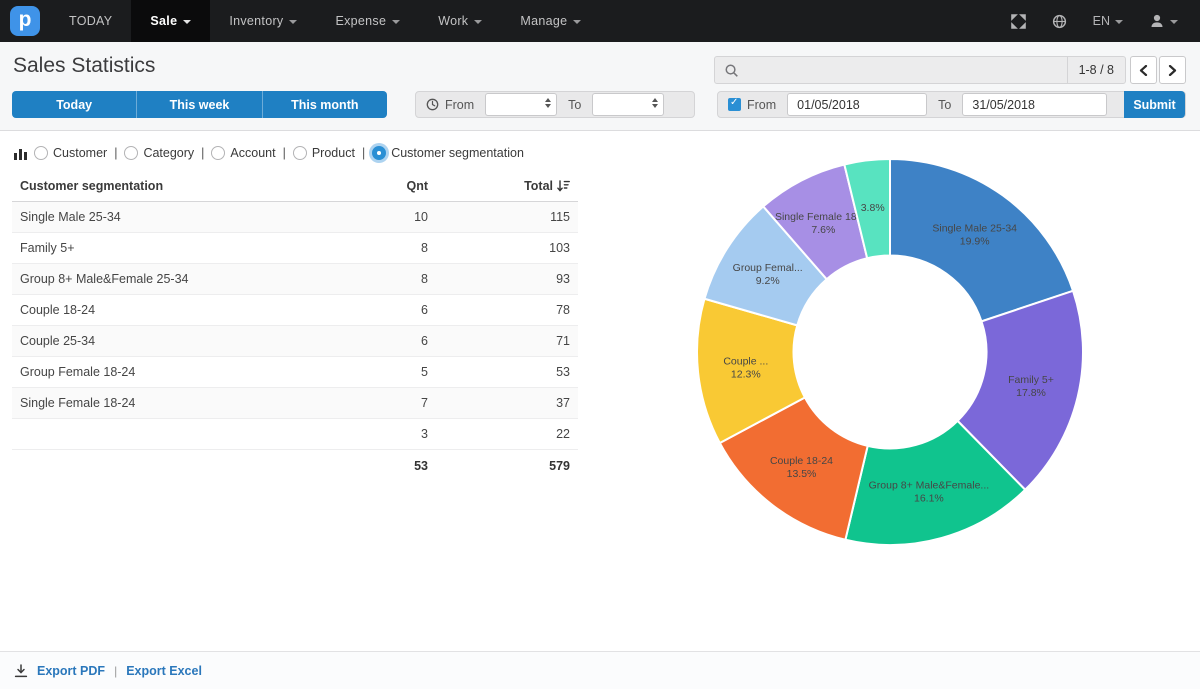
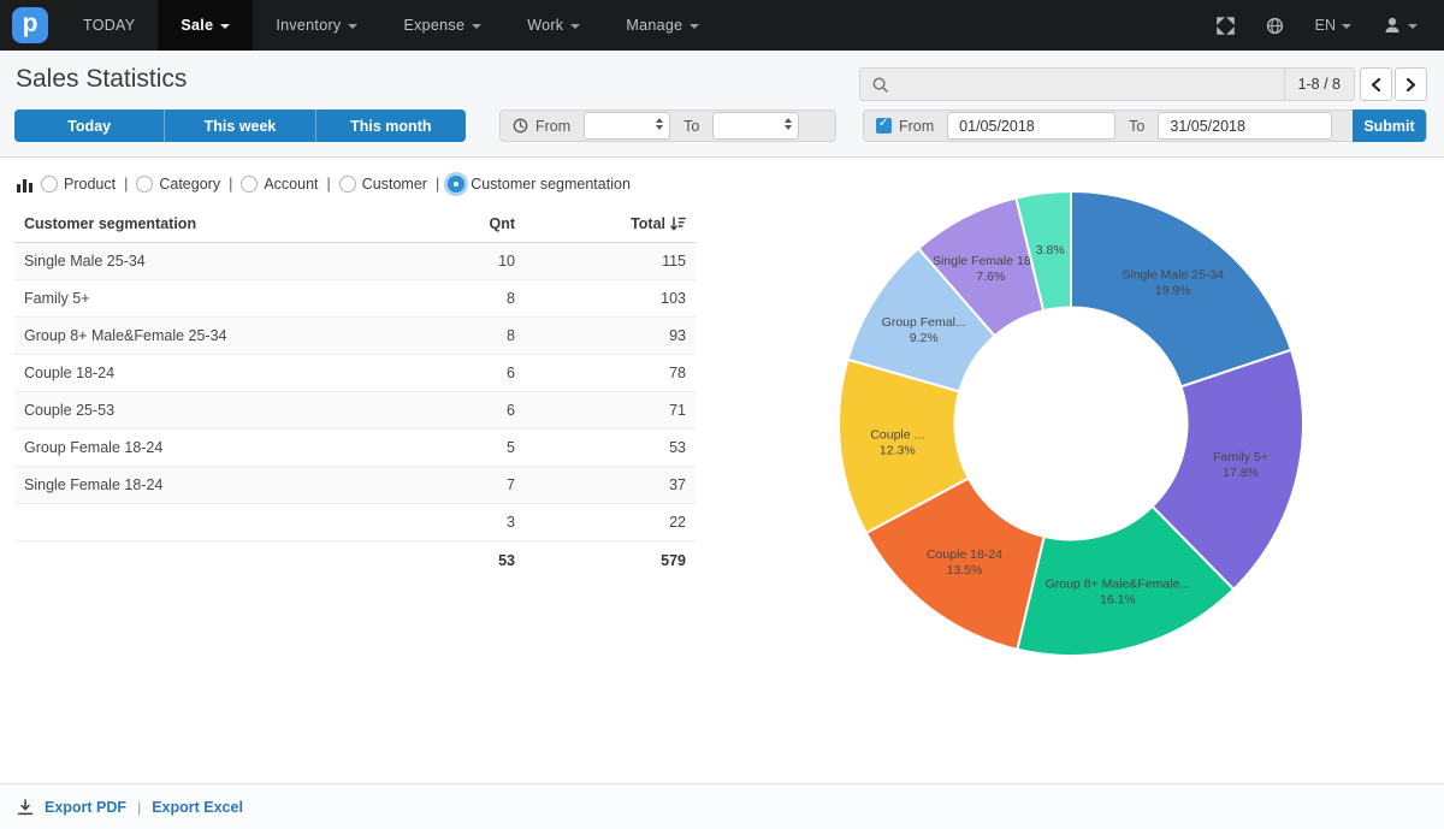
  p
  TODAY
  Sale
  Inventory
  Expense
  Work
  Manage
  EN
  Sales Statistics
  1-8 / 8
  Today
  This week
  This month
  From
  To
  From
  01/05/2018
  To
  31/05/2018
  Submit
- Customer
+ Product
  |
  Category
  |
  Account
  |
- Product
+ Customer
  |
  Customer segmentation
  Customer segmentation
  Qnt
  Total
  Single Male 25-34
  10
  115
  Family 5+
  8
  103
  Group 8+ Male&Female 25-34
  8
  93
  Couple 18-24
  6
  78
- Couple 25-34
+ Couple 25-53
  6
  71
  Group Female 18-24
  5
  53
  Single Female 18-24
  7
  37
  3
  22
  53
  579
  Single Male 25-34 19.9%
  Family 5+ 17.8%
  Group 8+ Male&Female... 16.1%
  Couple 18-24 13.5%
  Couple ... 12.3%
  Group Femal... 9.2%
  Single Female 18 7.6%
  3.8%
  Export PDF
  |
  Export Excel
